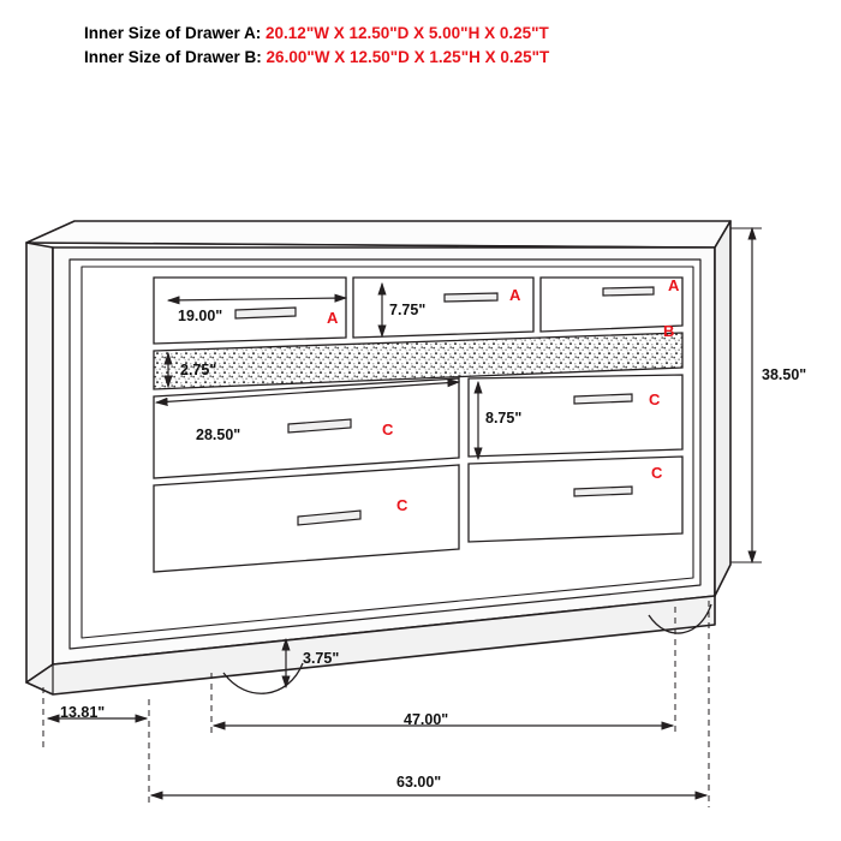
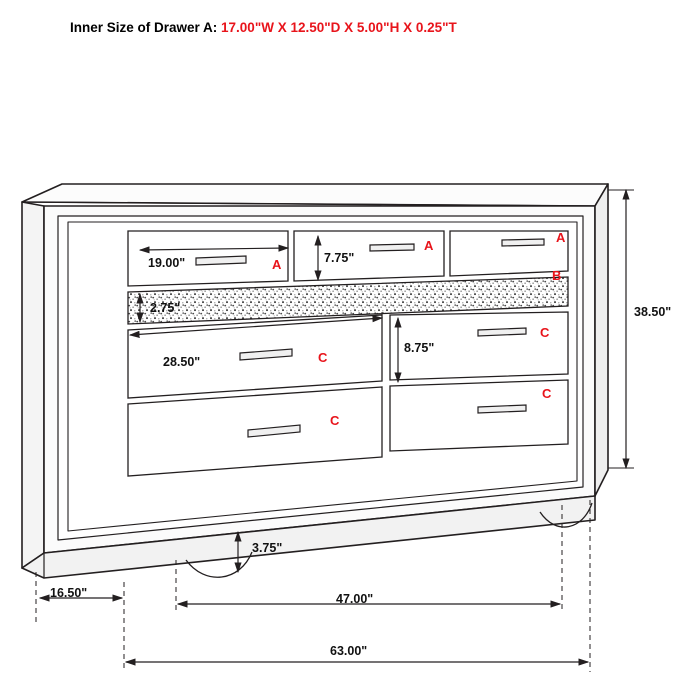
- Inner Size of Drawer A: 20.12"W X 12.50"D X 5.00"H X 0.25"T
+ Inner Size of Drawer A: 17.00"W X 12.50"D X 5.00"H X 0.25"T
- Inner Size of Drawer B: 26.00"W X 12.50"D X 1.25"H X 0.25"T
  19.00"
  7.75"
  2.75"
  28.50"
  8.75"
  38.50"
  3.75"
- 13.81"
+ 16.50"
  47.00"
  63.00"
  A
  A
  A
  B
  C
  C
  C
  C
